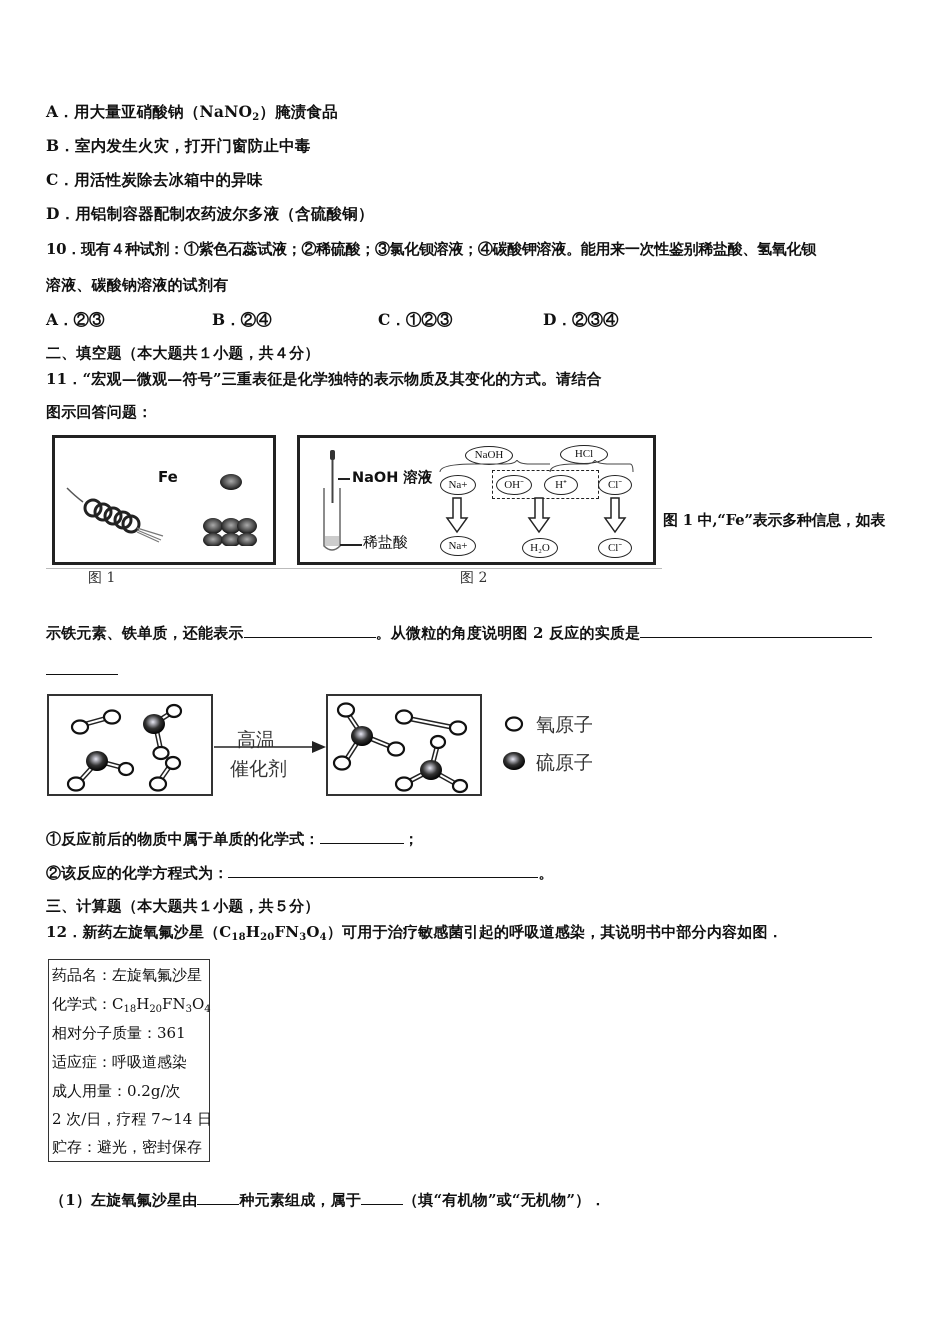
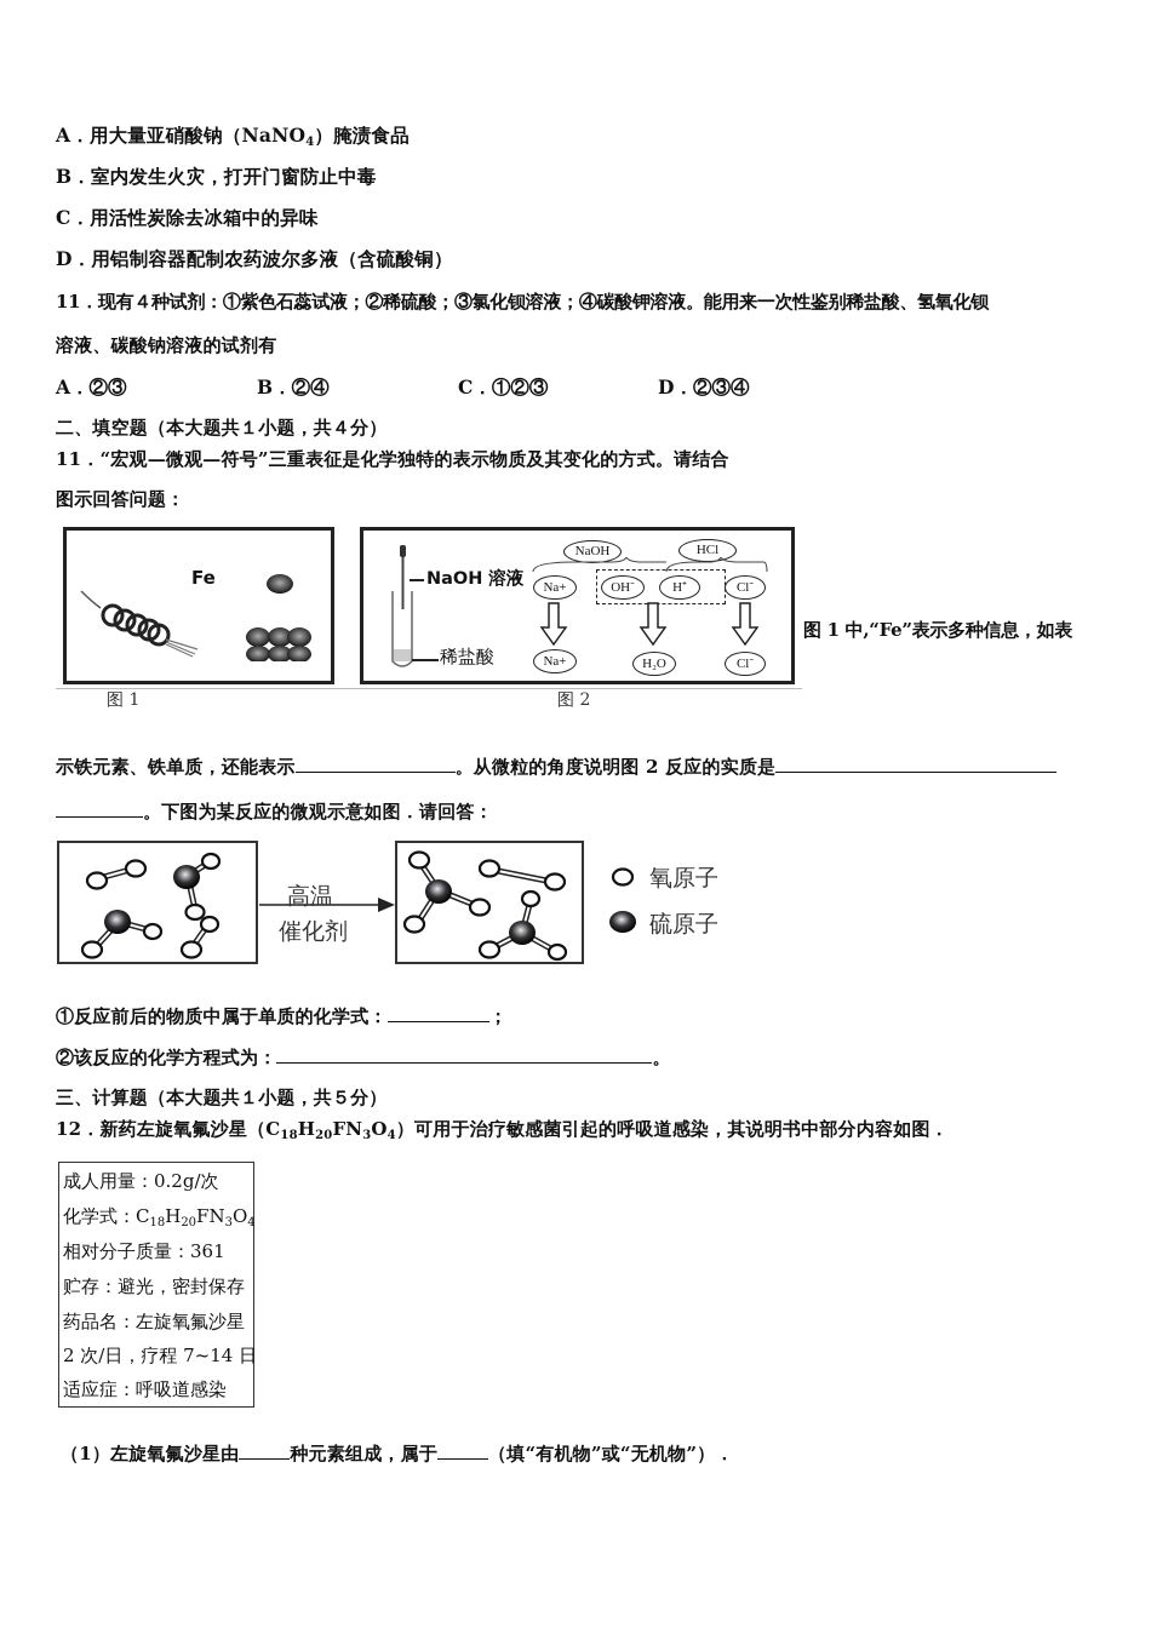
- A．用大量亚硝酸钠（NaNO2）腌渍食品
+ A．用大量亚硝酸钠（NaNO4）腌渍食品
  B．室内发生火灾，打开门窗防止中毒
  C．用活性炭除去冰箱中的异味
  D．用铝制容器配制农药波尔多液（含硫酸铜）
- 10．现有４种试剂：①紫色石蕊试液；②稀硫酸；③氯化钡溶液；④碳酸钾溶液。能用来一次性鉴别稀盐酸、氢氧化钡
+ 11．现有４种试剂：①紫色石蕊试液；②稀硫酸；③氯化钡溶液；④碳酸钾溶液。能用来一次性鉴别稀盐酸、氢氧化钡
  溶液、碳酸钠溶液的试剂有
  A．②③
  B．②④
  C．①②③
  D．②③④
  二、填空题（本大题共１小题，共４分）
  11．“宏观—微观—符号”三重表征是化学独特的表示物质及其变化的方式。请结合
  图示回答问题：
  Fe
  图 1
  NaOH 溶液
  稀盐酸
  NaOH
  HCl
  Na+
  OH⁻
  H⁺
  Cl⁻
  Na+
  H₂O
  Cl⁻
  图 2
  图 1 中,“Fe”表示多种信息，如表
  示铁元素、铁单质，还能表示 。从微粒的角度说明图 2 反应的实质是
+ 。下图为某反应的微观示意如图．请回答：
  高温
  催化剂
  氧原子
  硫原子
  ①反应前后的物质中属于单质的化学式： ；
  ②该反应的化学方程式为： 。
  三、计算题（本大题共１小题，共５分）
  12．新药左旋氧氟沙星（C18H20FN3O4）可用于治疗敏感菌引起的呼吸道感染，其说明书中部分内容如图．
- 药品名：左旋氧氟沙星
+ 成人用量：0.2g/次
  化学式：C18H20FN3O4
  相对分子质量：361
- 适应症：呼吸道感染
+ 贮存：避光，密封保存
- 成人用量：0.2g/次
+ 药品名：左旋氧氟沙星
  2 次/日，疗程 7~14 日
- 贮存：避光，密封保存
+ 适应症：呼吸道感染
  （1）左旋氧氟沙星由 种元素组成，属于 （填“有机物”或“无机物”）．
